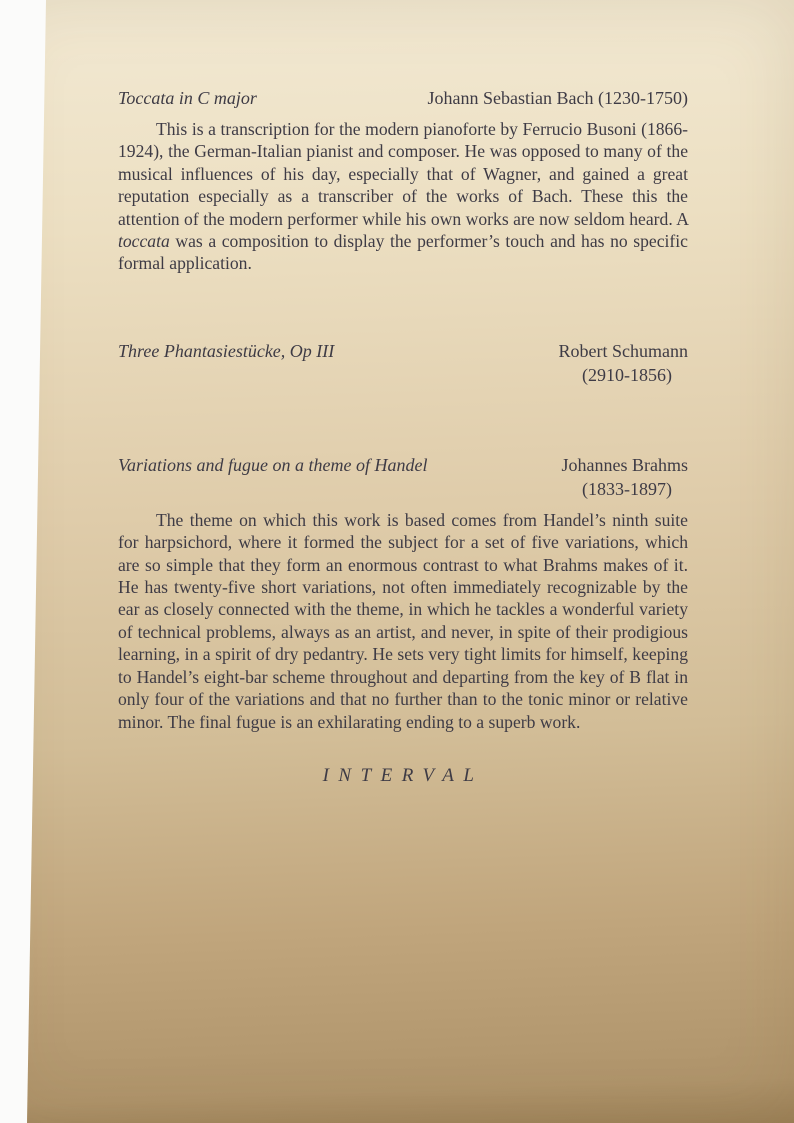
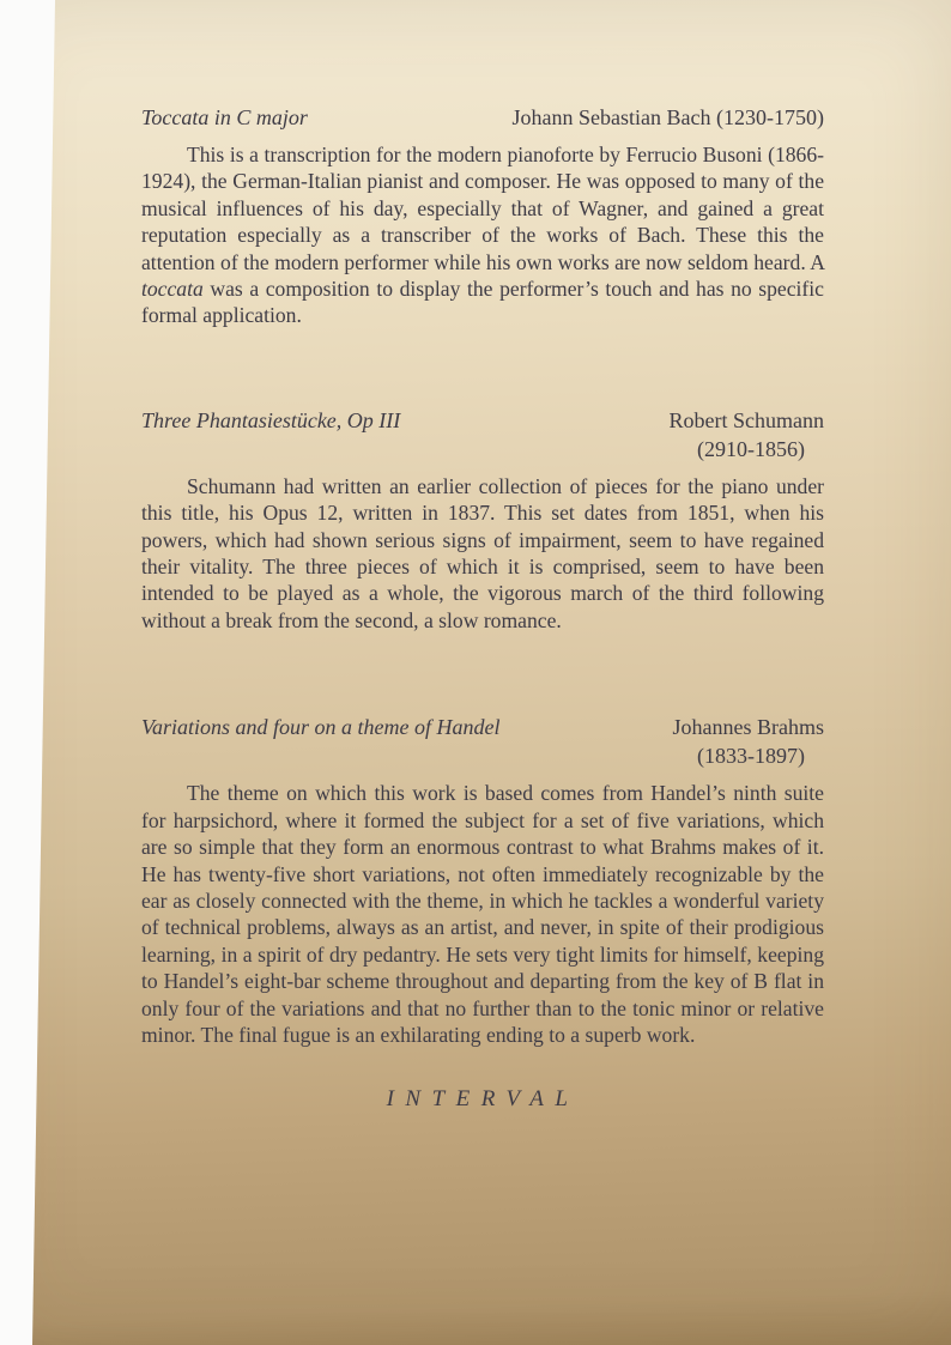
  Toccata in C major
  Johann Sebastian Bach (1230-1750)
  This is a transcription for the modern pianoforte by Ferrucio Busoni (1866-1924), the German-Italian pianist and composer. He was opposed to many of the musical influences of his day, especially that of Wagner, and gained a great reputation especially as a transcriber of the works of Bach. These this the attention of the modern performer while his own works are now seldom heard. A toccata was a composition to display the performer’s touch and has no specific formal application.
  Three Phantasiestücke, Op III
  Robert Schumann
  (2910-1856)
+ Schumann had written an earlier collection of pieces for the piano under this title, his Opus 12, written in 1837. This set dates from 1851, when his powers, which had shown serious signs of impairment, seem to have regained their vitality. The three pieces of which it is comprised, seem to have been intended to be played as a whole, the vigorous march of the third following without a break from the second, a slow romance.
- Variations and fugue on a theme of Handel
+ Variations and four on a theme of Handel
  Johannes Brahms
  (1833-1897)
  The theme on which this work is based comes from Handel’s ninth suite for harpsichord, where it formed the subject for a set of five variations, which are so simple that they form an enormous contrast to what Brahms makes of it. He has twenty-five short variations, not often immediately recognizable by the ear as closely connected with the theme, in which he tackles a wonderful variety of technical problems, always as an artist, and never, in spite of their prodigious learning, in a spirit of dry pedantry. He sets very tight limits for himself, keeping to Handel’s eight-bar scheme throughout and departing from the key of B flat in only four of the variations and that no further than to the tonic minor or relative minor. The final fugue is an exhilarating ending to a superb work.
  INTERVAL
